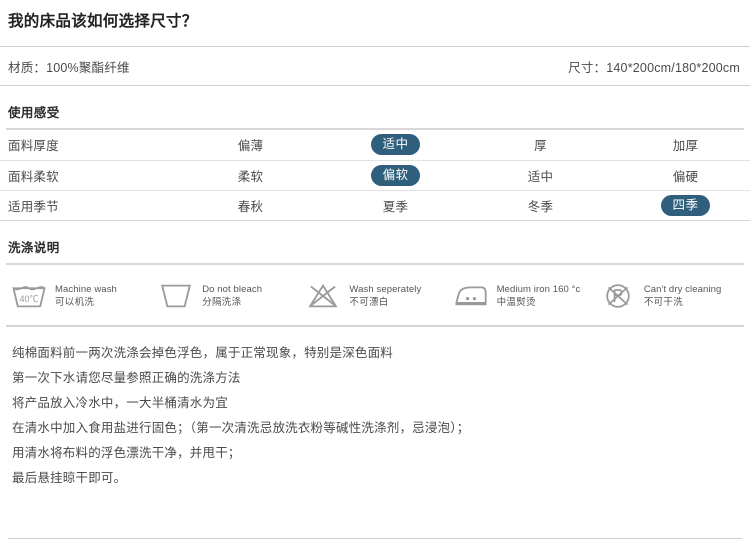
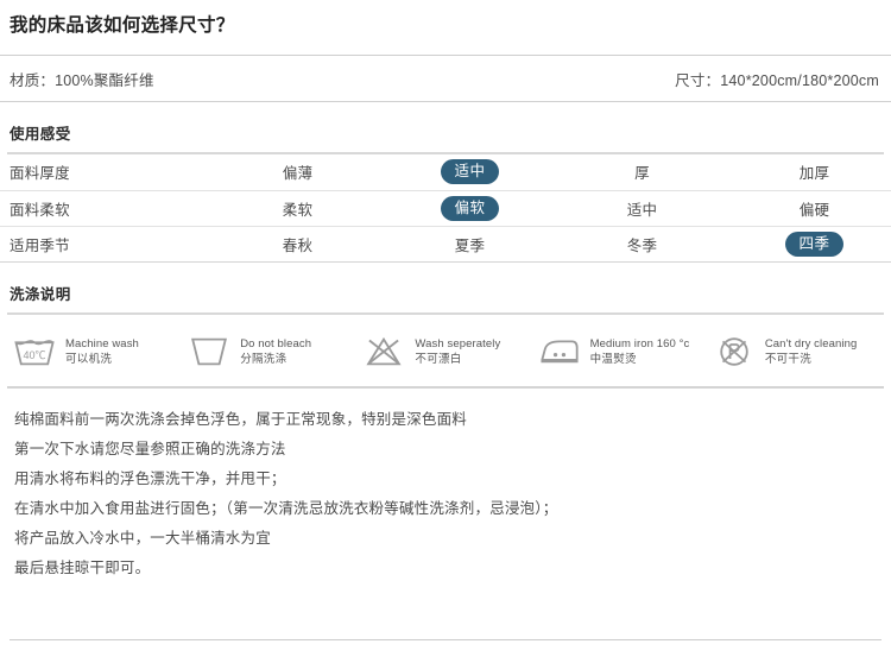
  我的床品该如何选择尺寸？
  材质：100%聚酯纤维
  尺寸：140*200cm/180*200cm
  使用感受
  面料厚度	偏薄	适中	厚	加厚
  面料柔软	柔软	偏软	适中	偏硬
  适用季节	春秋	夏季	冬季	四季
  洗涤说明
  40℃
  Machine wash
  可以机洗
  Do not bleach
  分隔洗涤
  Wash seperately
  不可漂白
  Medium iron 160 °c
  中温熨烫
  Can't dry cleaning
  不可干洗
  纯棉面料前一两次洗涤会掉色浮色，属于正常现象，特别是深色面料
  第一次下水请您尽量参照正确的洗涤方法
- 将产品放入冷水中，一大半桶清水为宜
+ 用清水将布料的浮色漂洗干净，并甩干；
  在清水中加入食用盐进行固色；（第一次清洗忌放洗衣粉等碱性洗涤剂，忌浸泡）；
- 用清水将布料的浮色漂洗干净，并甩干；
+ 将产品放入冷水中，一大半桶清水为宜
  最后悬挂晾干即可。
